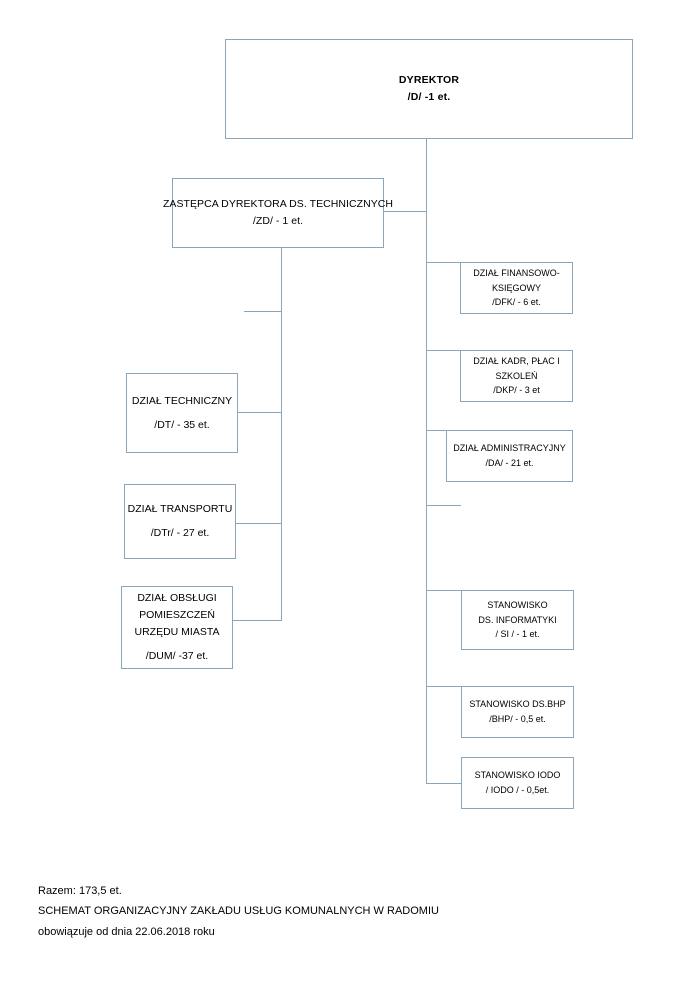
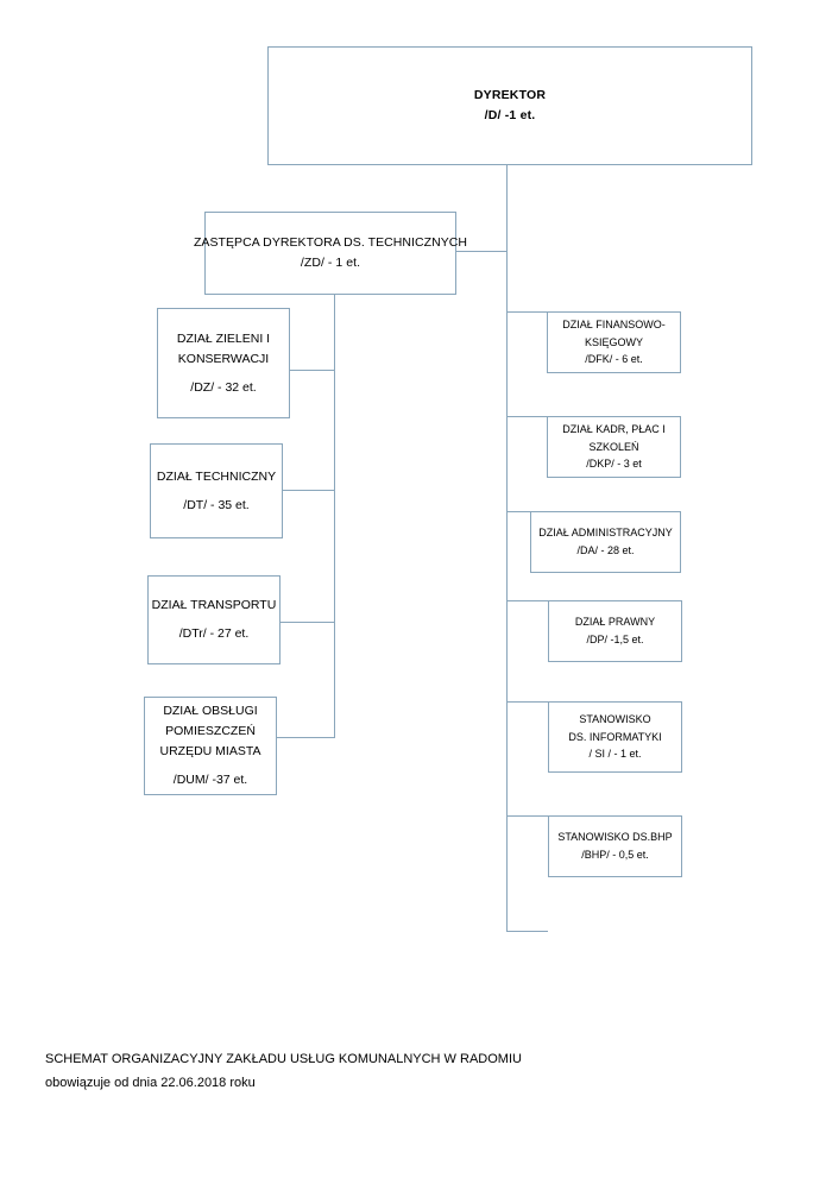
  DYREKTOR
  /D/ -1 et.
  ZASTĘPCA DYREKTORA DS. TECHNICZNYCH
  /ZD/ - 1 et.
+ DZIAŁ ZIELENI I
+ KONSERWACJI
+ /DZ/ - 32 et.
  DZIAŁ TECHNICZNY
  /DT/ - 35 et.
  DZIAŁ TRANSPORTU
  /DTr/ - 27 et.
  DZIAŁ OBSŁUGI
  POMIESZCZEŃ
  URZĘDU MIASTA
  /DUM/ -37 et.
  DZIAŁ FINANSOWO-
  KSIĘGOWY
  /DFK/ - 6 et.
  DZIAŁ KADR, PŁAC I
  SZKOLEŃ
  /DKP/ - 3 et
  DZIAŁ ADMINISTRACYJNY
- /DA/ - 21 et.
+ /DA/ - 28 et.
+ DZIAŁ PRAWNY
+ /DP/ -1,5 et.
  STANOWISKO
  DS. INFORMATYKI
  / SI / - 1 et.
  STANOWISKO DS.BHP
  /BHP/ - 0,5 et.
- STANOWISKO IODO
- / IODO / - 0,5et.
- Razem: 173,5 et.
  SCHEMAT ORGANIZACYJNY ZAKŁADU USŁUG KOMUNALNYCH W RADOMIU
  obowiązuje od dnia 22.06.2018 roku
